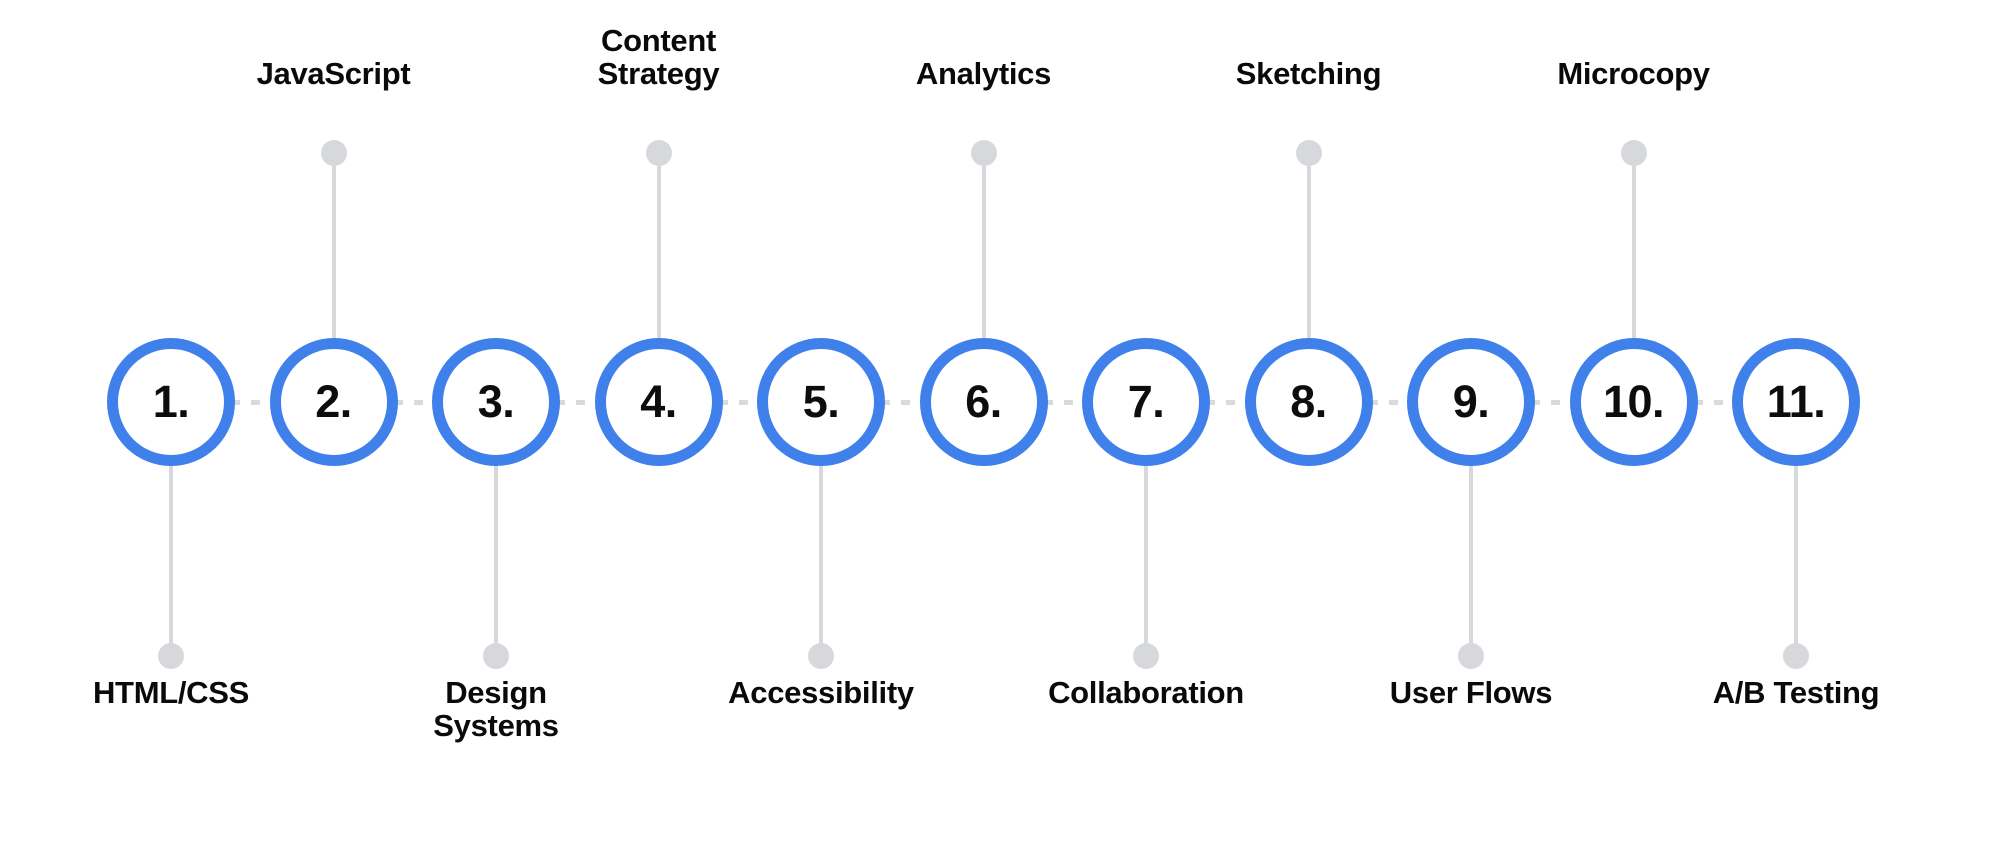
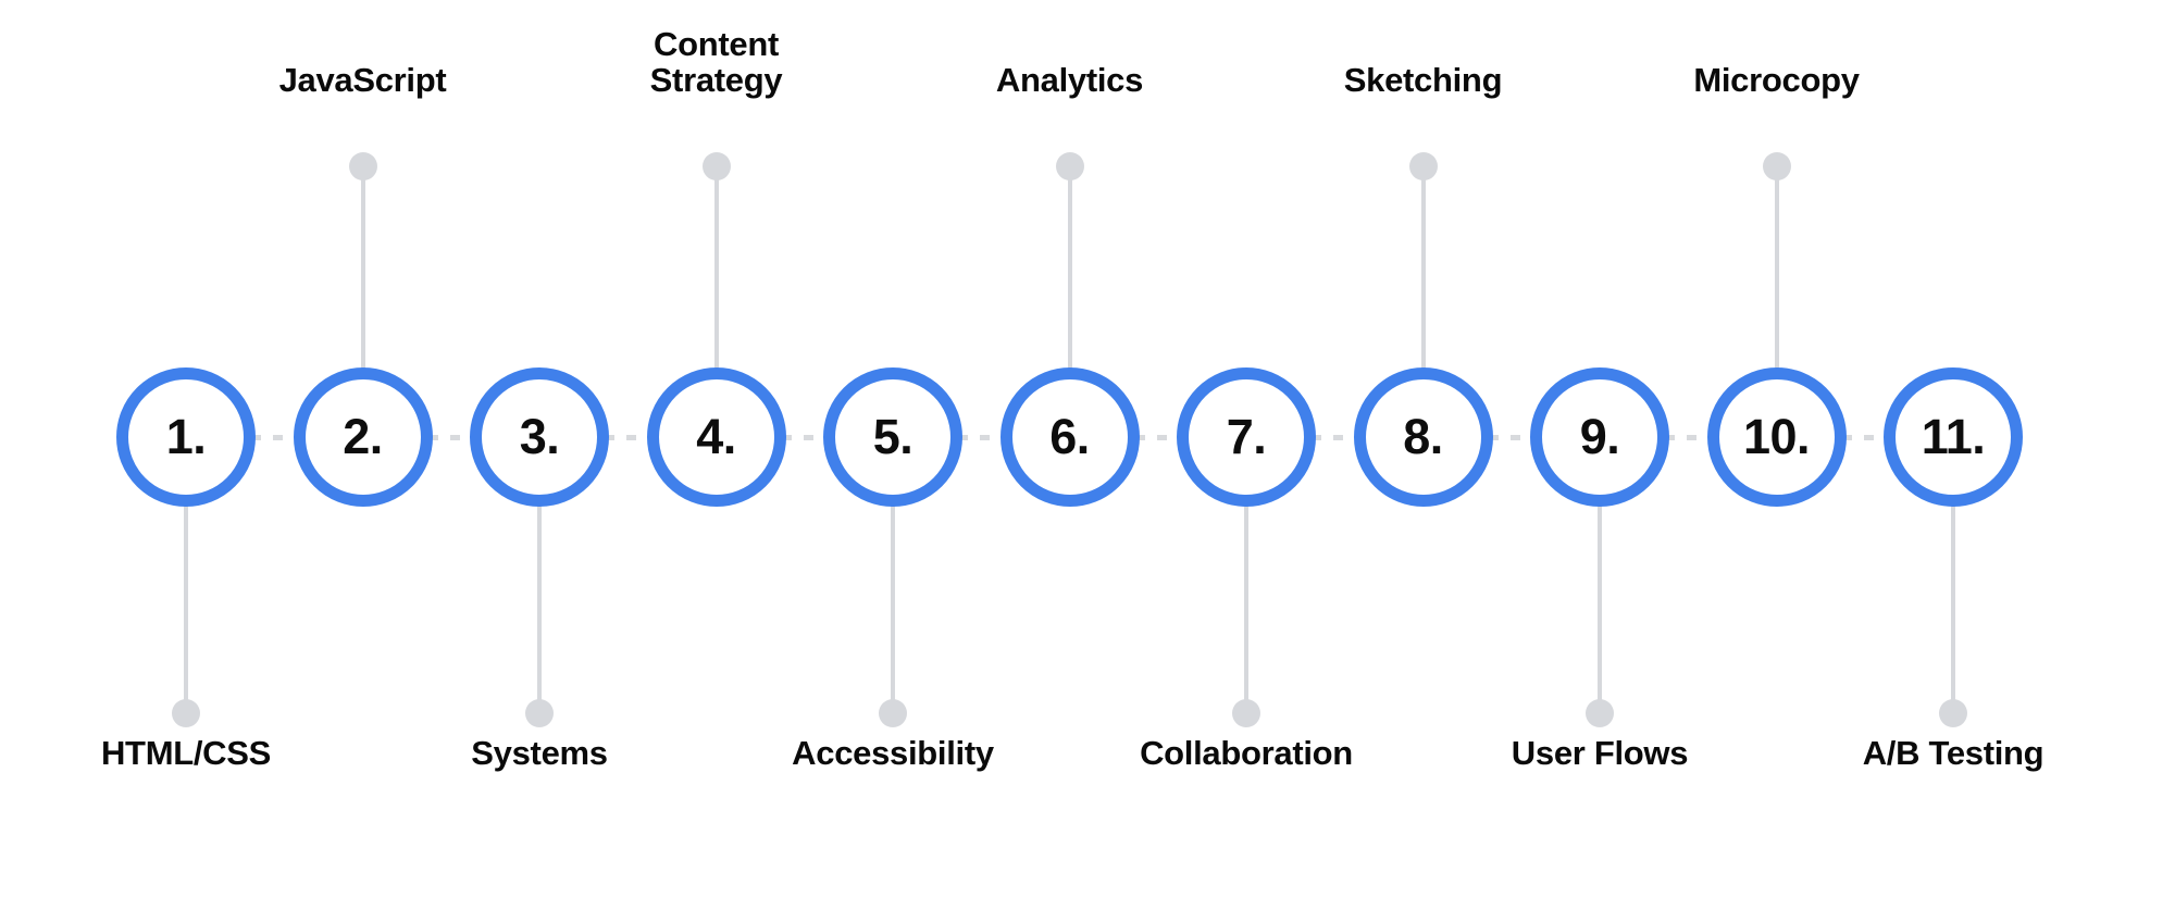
  1.
  HTML/CSS
  2.
  JavaScript
  3.
- Design
  Systems
  4.
  Content
  Strategy
  5.
  Accessibility
  6.
  Analytics
  7.
  Collaboration
  8.
  Sketching
  9.
  User Flows
  10.
  Microcopy
  11.
  A/B Testing
